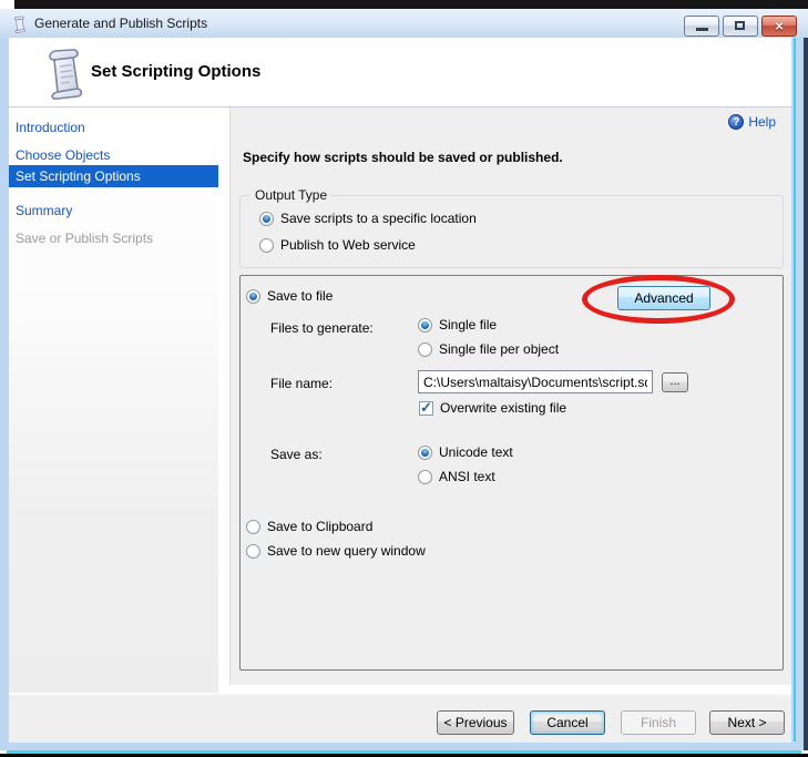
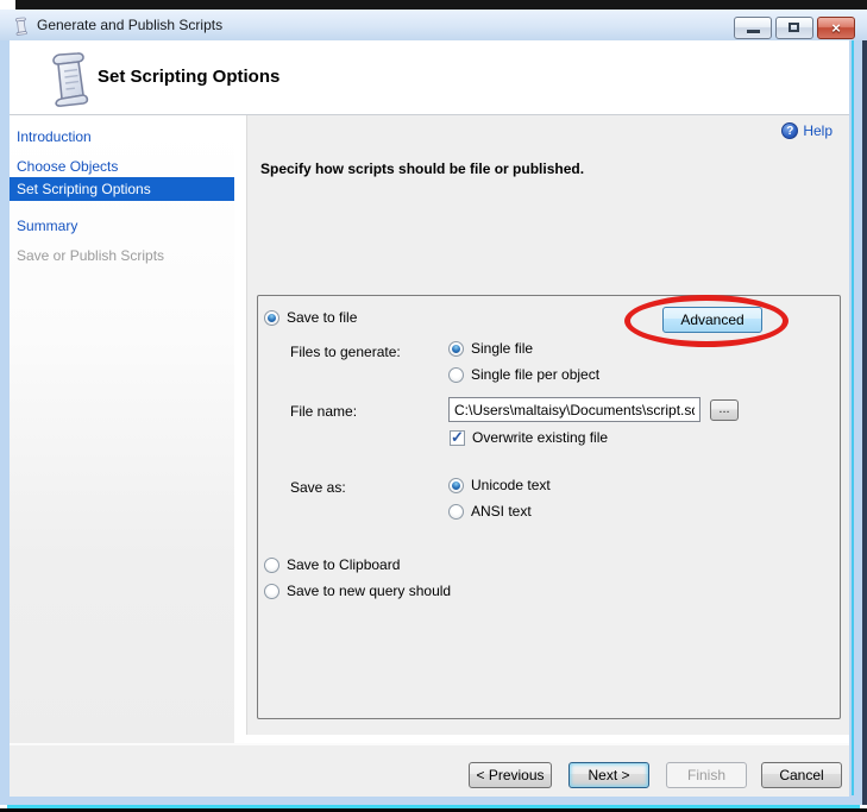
  Generate and Publish Scripts
  ×
  Set Scripting Options
  Introduction
  Choose Objects
  Set Scripting Options
  Summary
  Save or Publish Scripts
  ?
  Help
- Specify how scripts should be saved or published.
+ Specify how scripts should be file or published.
- Output Type
- Save scripts to a specific location
- Publish to Web service
  Save to file
  Advanced
  Files to generate:
  Single file
  Single file per object
  File name:
  C:\Users\maltaisy\Documents\script.s
  ...
  ✓
  Overwrite existing file
  Save as:
  Unicode text
  ANSI text
  Save to Clipboard
- Save to new query window
+ Save to new query should
  < Previous
- Cancel
+ Next >
  Finish
- Next >
+ Cancel
